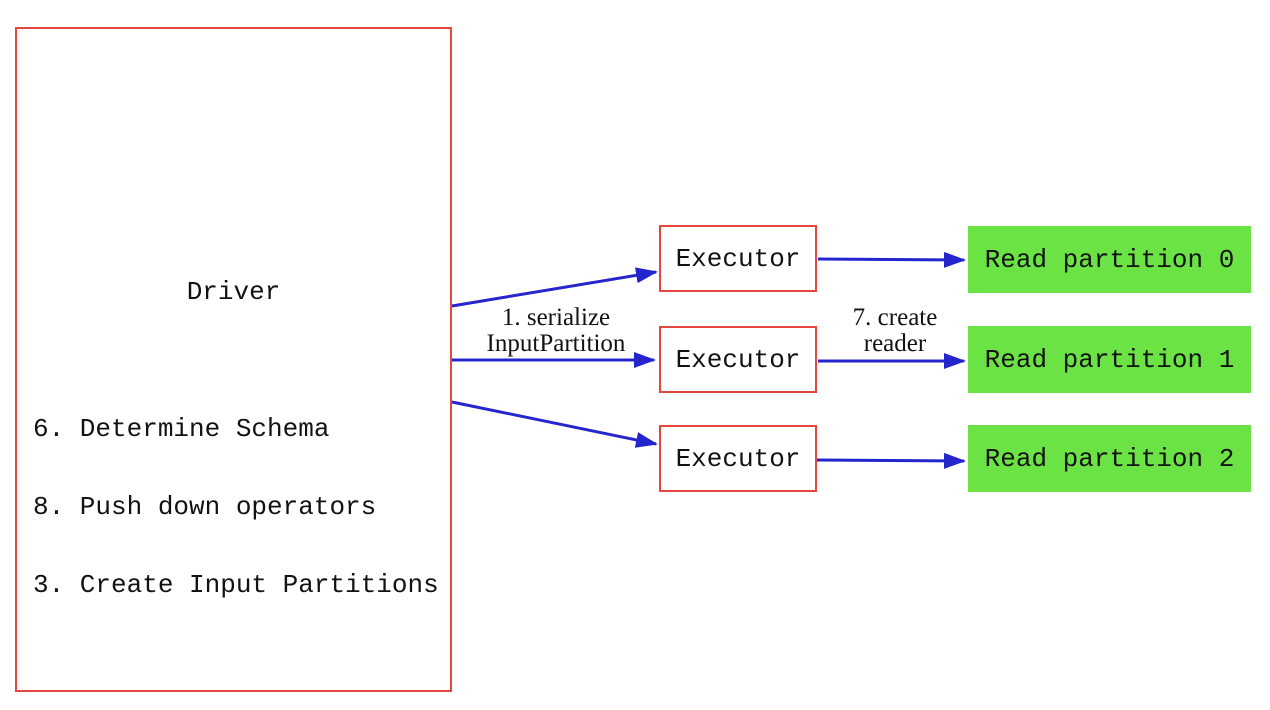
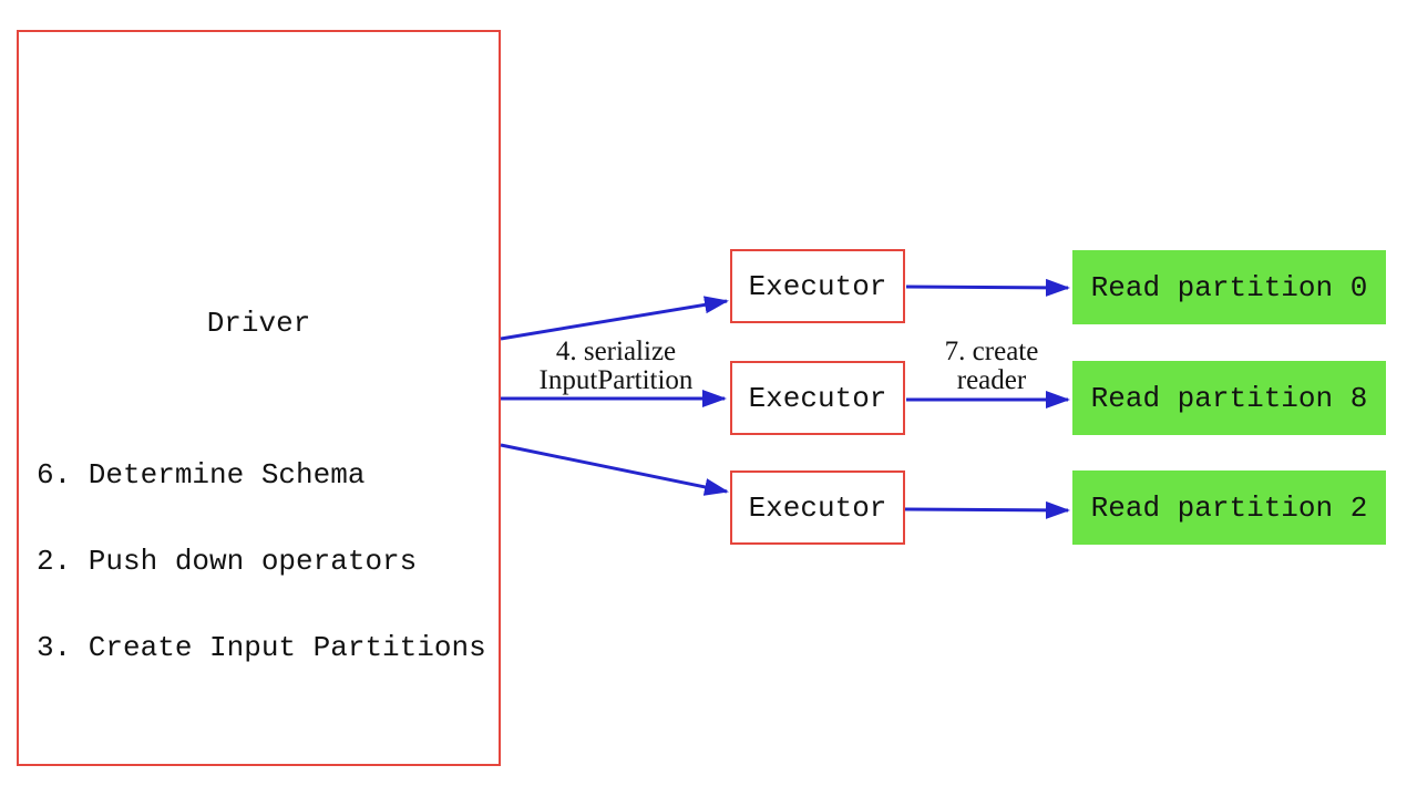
  Driver
  6. Determine Schema
- 8. Push down operators
+ 2. Push down operators
  3. Create Input Partitions
  Executor
  Executor
  Executor
  Read partition 0
- Read partition 1
+ Read partition 8
  Read partition 2
- 1. serialize
+ 4. serialize
  InputPartition
  7. create
  reader
